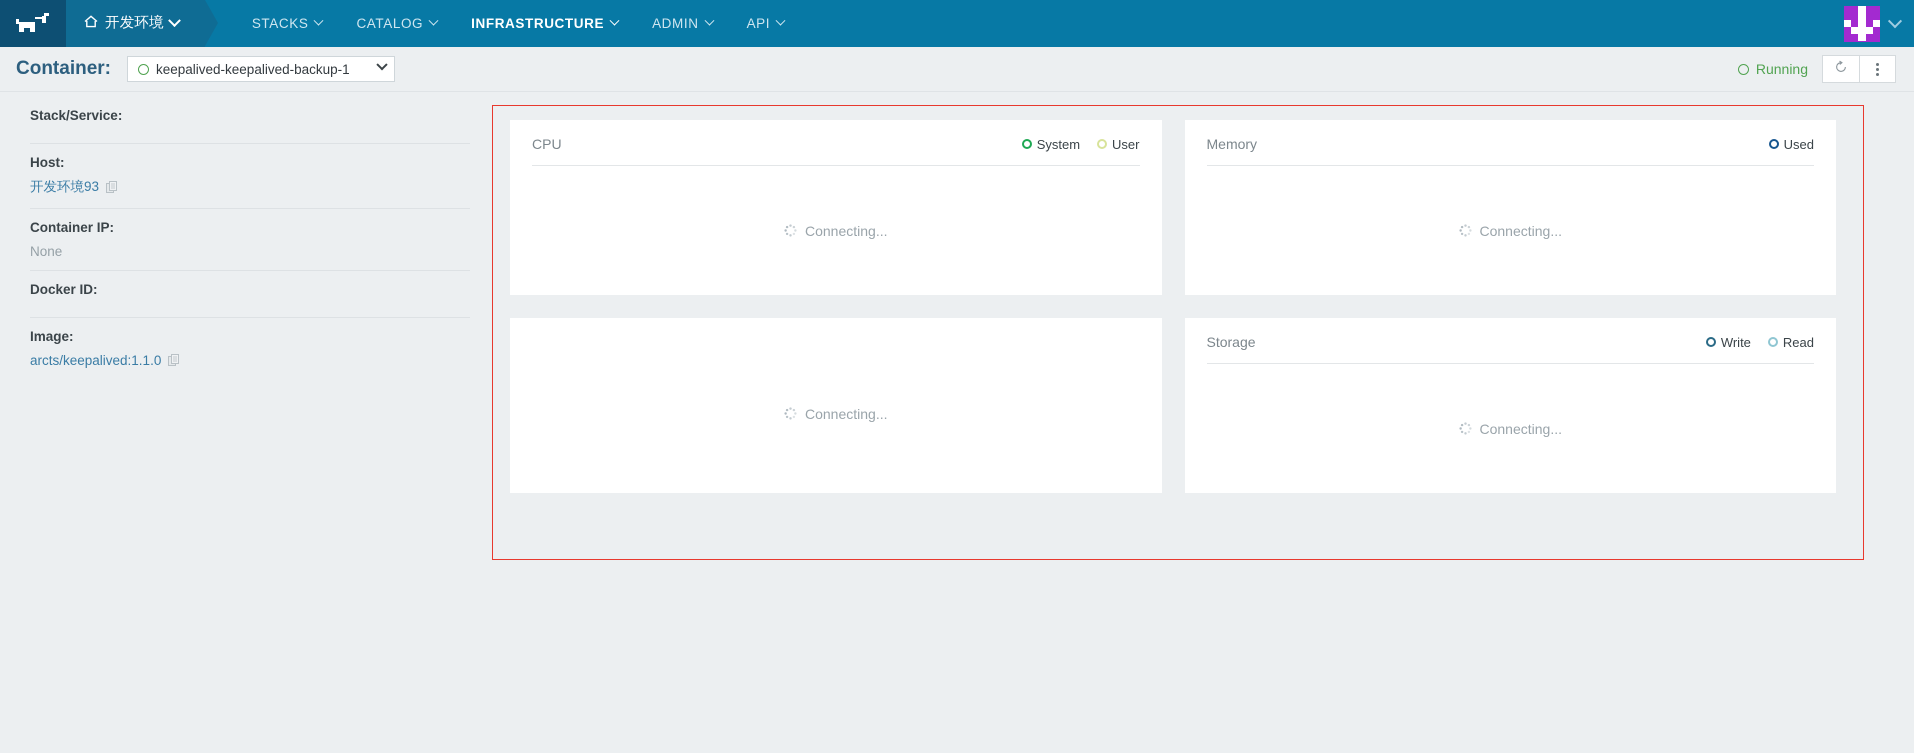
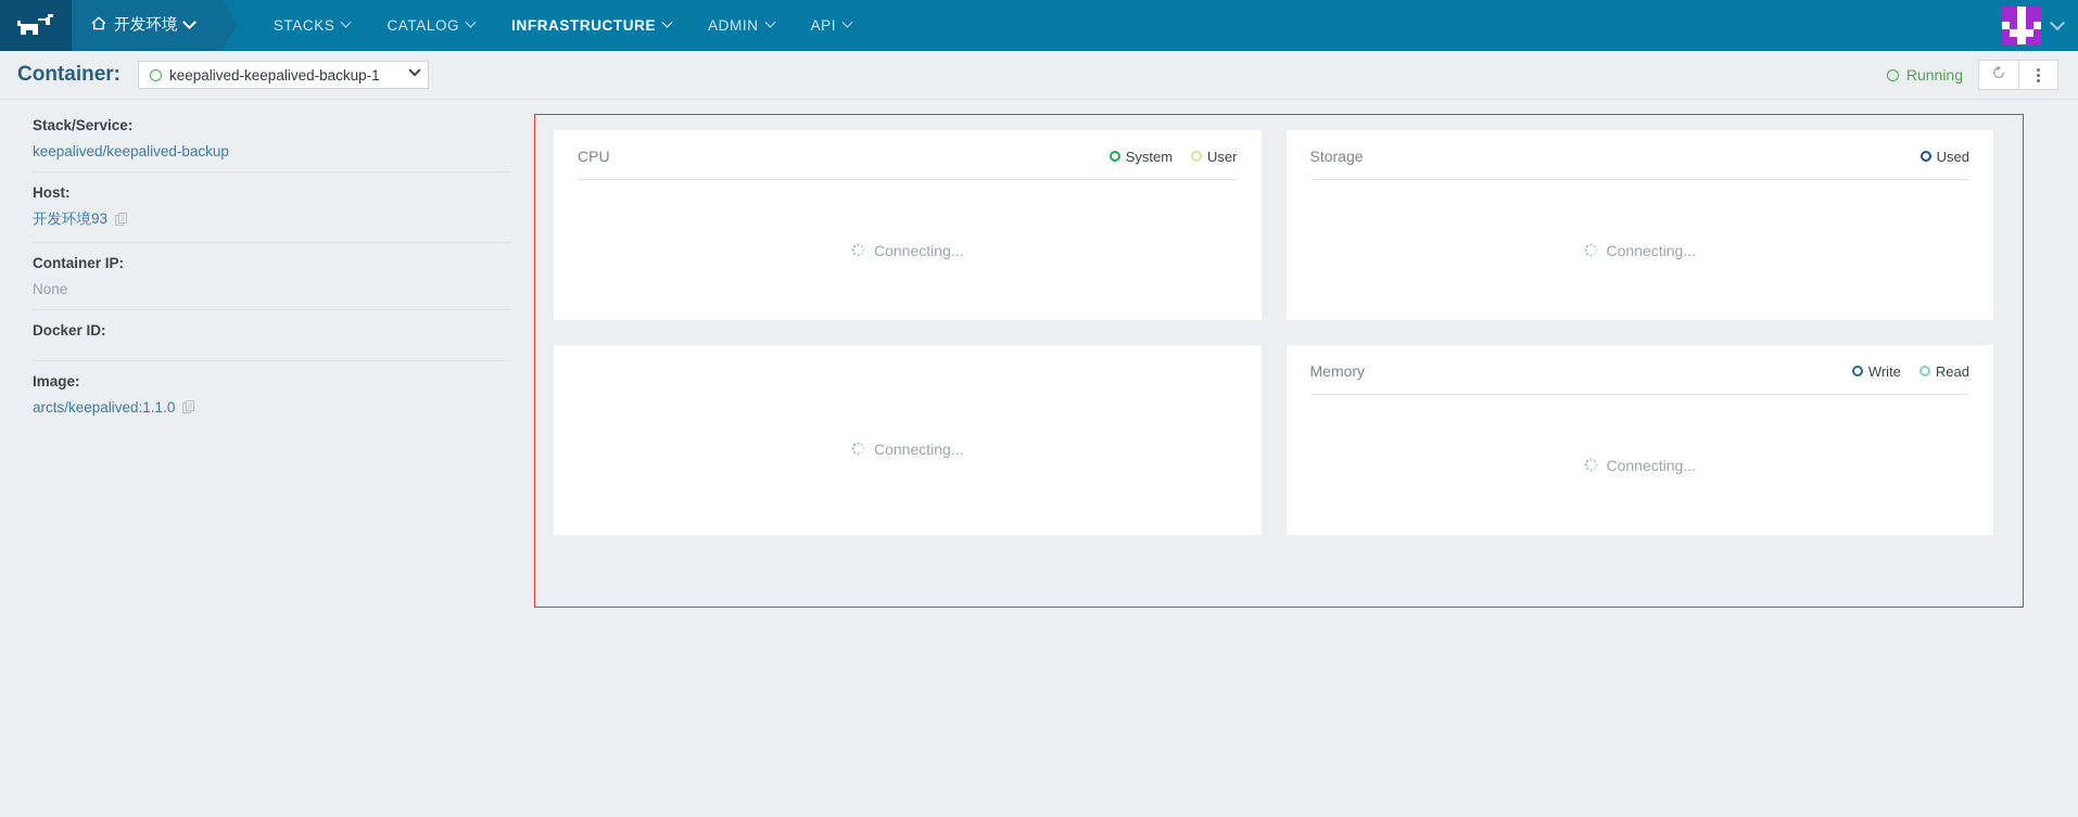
  开发环境
  STACKS
  CATALOG
  INFRASTRUCTURE
  ADMIN
  API
  Container:
  keepalived-keepalived-backup-1
  Running
  Stack/Service:
+ keepalived/keepalived-backup
  Host:
  开发环境93
  Container IP:
  None
  Docker ID:
  Image:
  arcts/keepalived:1.1.0
  CPU
  System
  User
  Connecting...
- Memory
+ Storage
  Used
  Connecting...
  Connecting...
- Storage
+ Memory
  Write
  Read
  Connecting...
